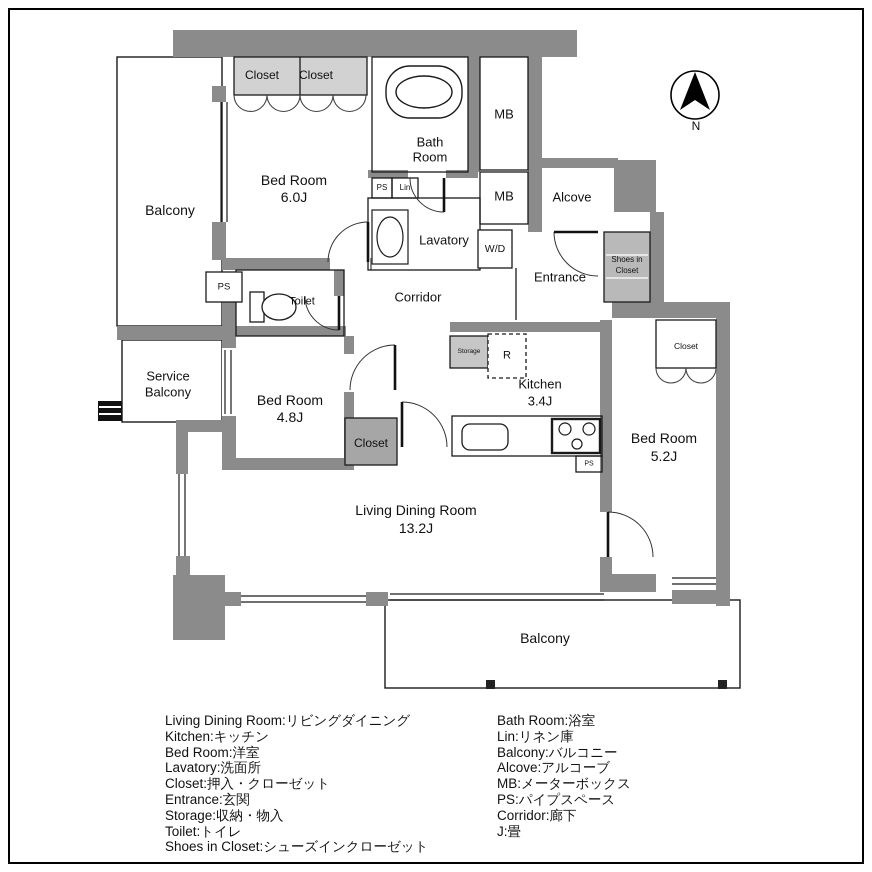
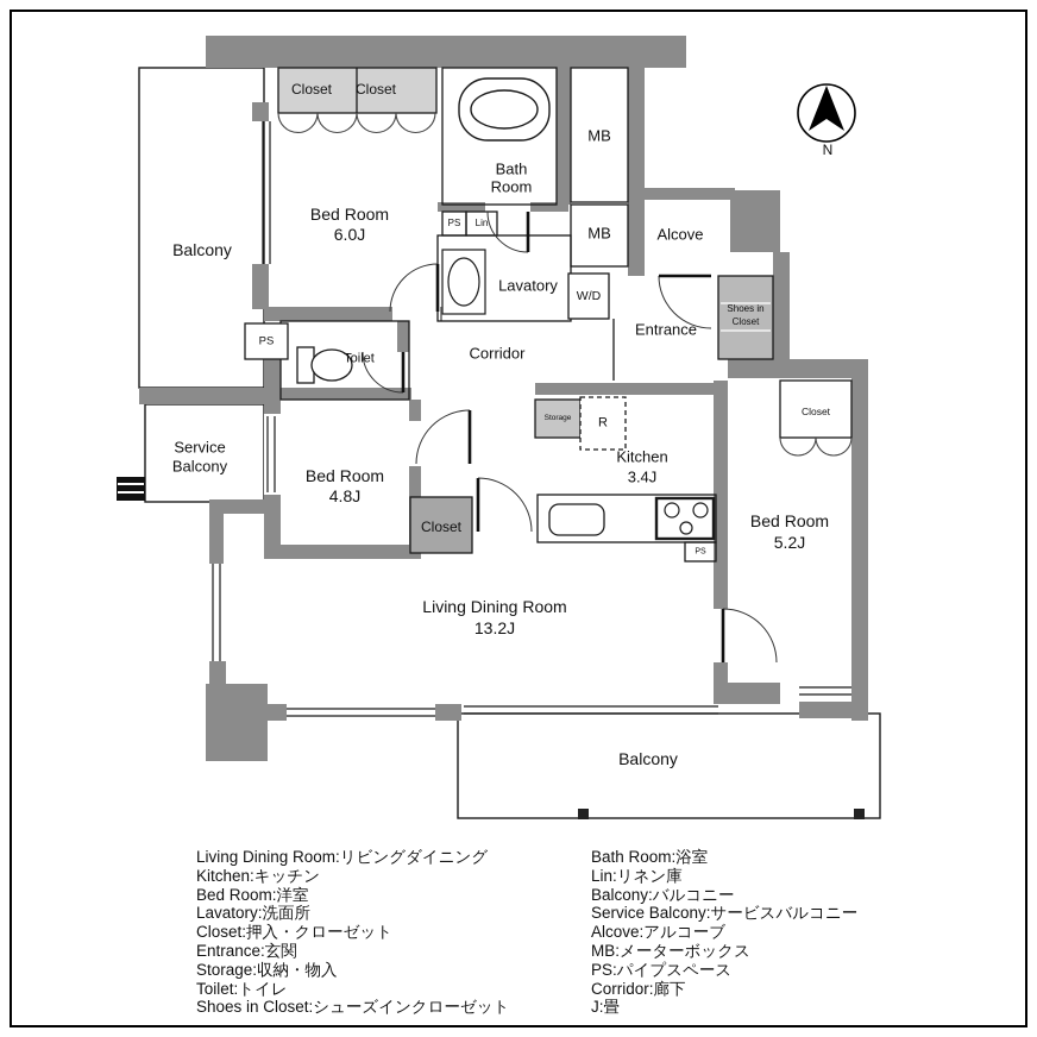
  Balcony
  Closet
  Closet
  Bed Room
  6.0J
  Bath
  Room
  MB
  MB
  Alcove
  PS
  Lin
  Lavatory
  W/D
  Entrance
  Shoes in
  Closet
  Corridor
  PS
  Toilet
  Service
  Balcony
  Bed Room
  4.8J
  Closet
  R
  Kitchen
  3.4J
  Closet
  Bed Room
  5.2J
  Living Dining Room
  13.2J
  Balcony
  N
  Living Dining Room:リビングダイニング
  Kitchen:キッチン
  Bed Room:洋室
  Lavatory:洗面所
  Closet:押入・クローゼット
  Entrance:玄関
  Storage:収納・物入
  Toilet:トイレ
  Shoes in Closet:シューズインクローゼット
  Bath Room:浴室
  Lin:リネン庫
  Balcony:バルコニー
+ Service Balcony:サービスバルコニー
  Alcove:アルコーブ
  MB:メーターボックス
  PS:パイプスペース
  Corridor:廊下
  J:畳
